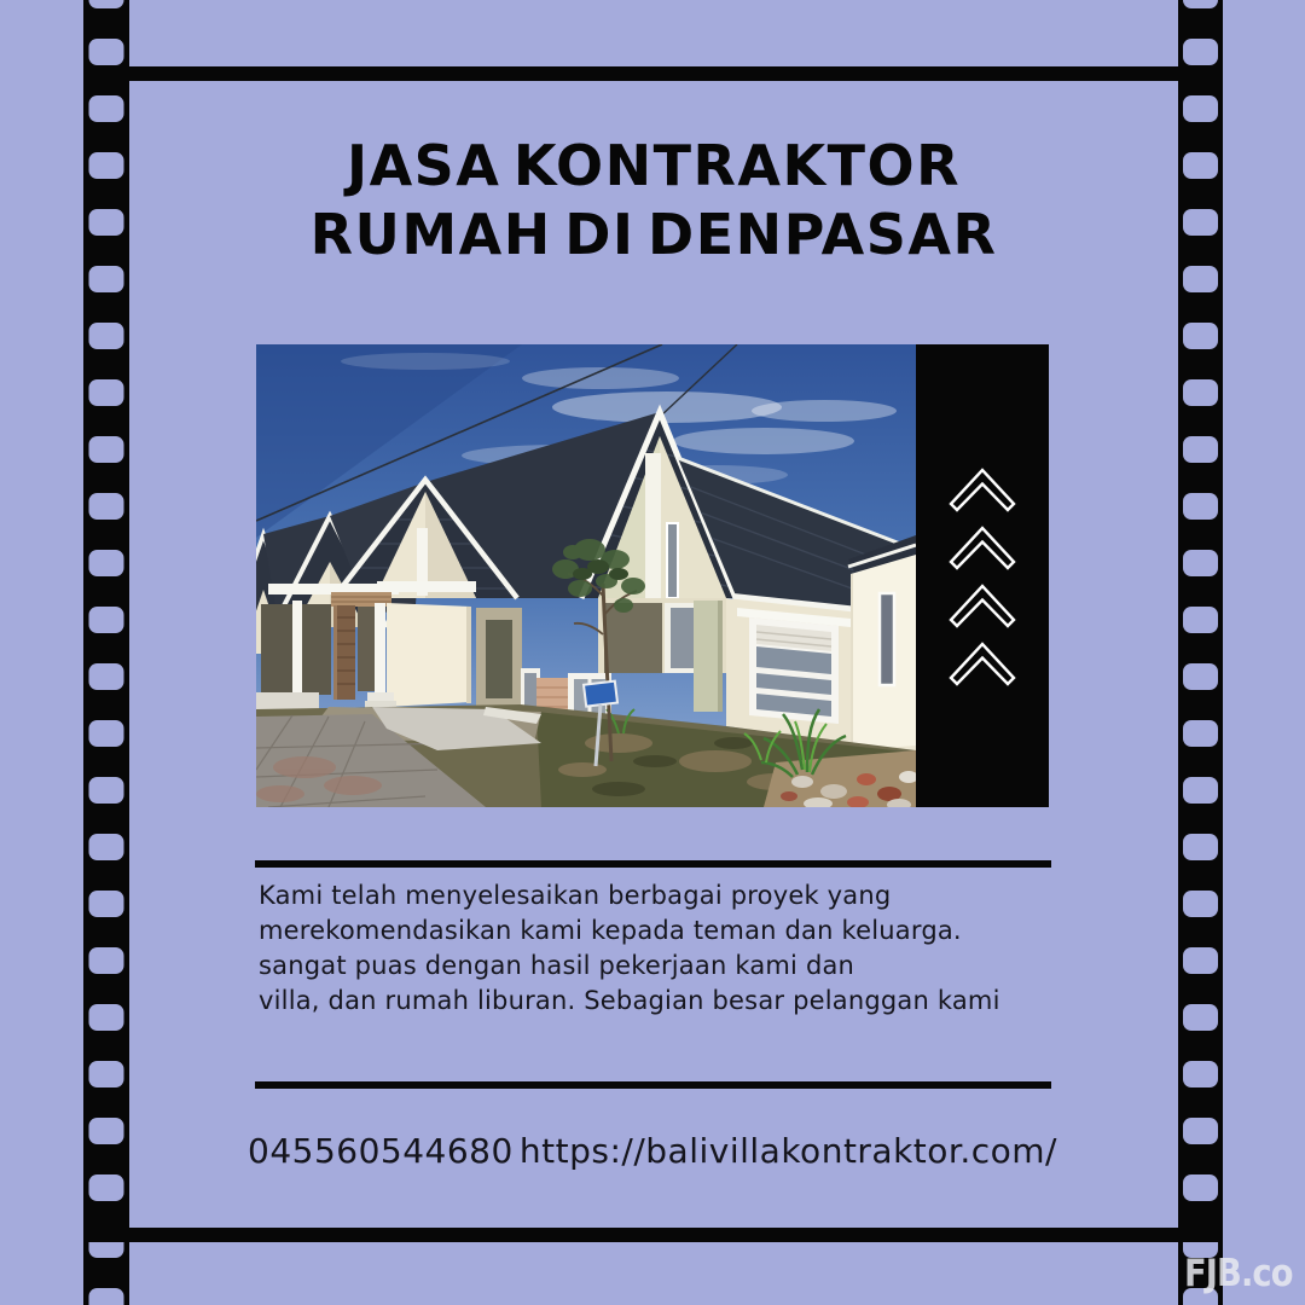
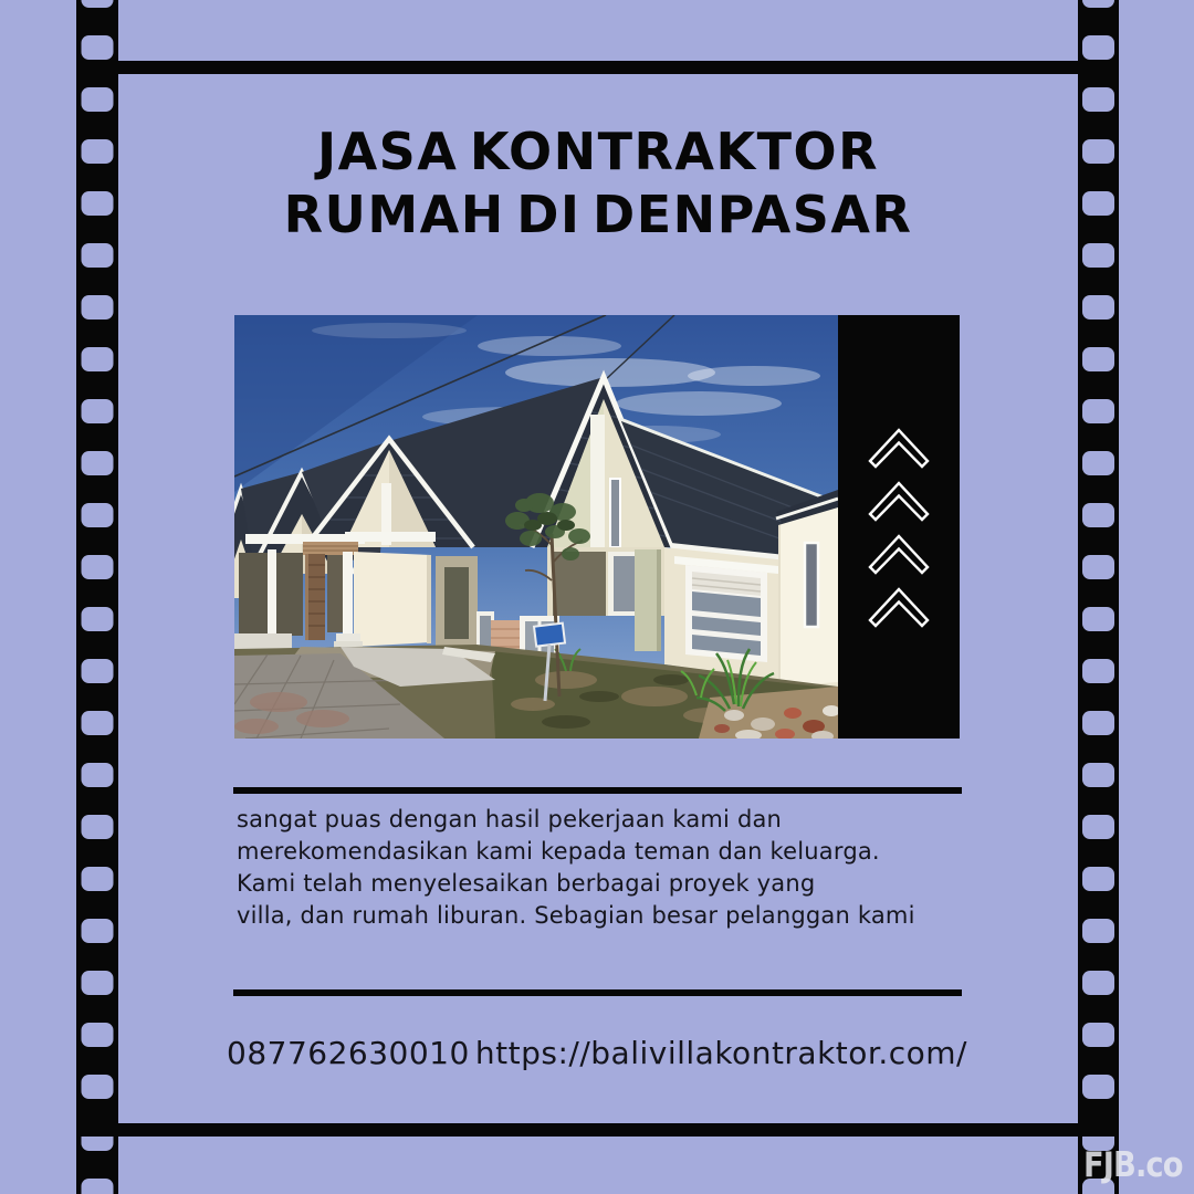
  JASA KONTRAKTOR
  RUMAH DI DENPASAR
- Kami telah menyelesaikan berbagai proyek yang
+ sangat puas dengan hasil pekerjaan kami dan
  merekomendasikan kami kepada teman dan keluarga.
- sangat puas dengan hasil pekerjaan kami dan
+ Kami telah menyelesaikan berbagai proyek yang
  villa, dan rumah liburan. Sebagian besar pelanggan kami
- 045560544680
+ 087762630010
  https://balivillakontraktor.com/
  FJB.co
